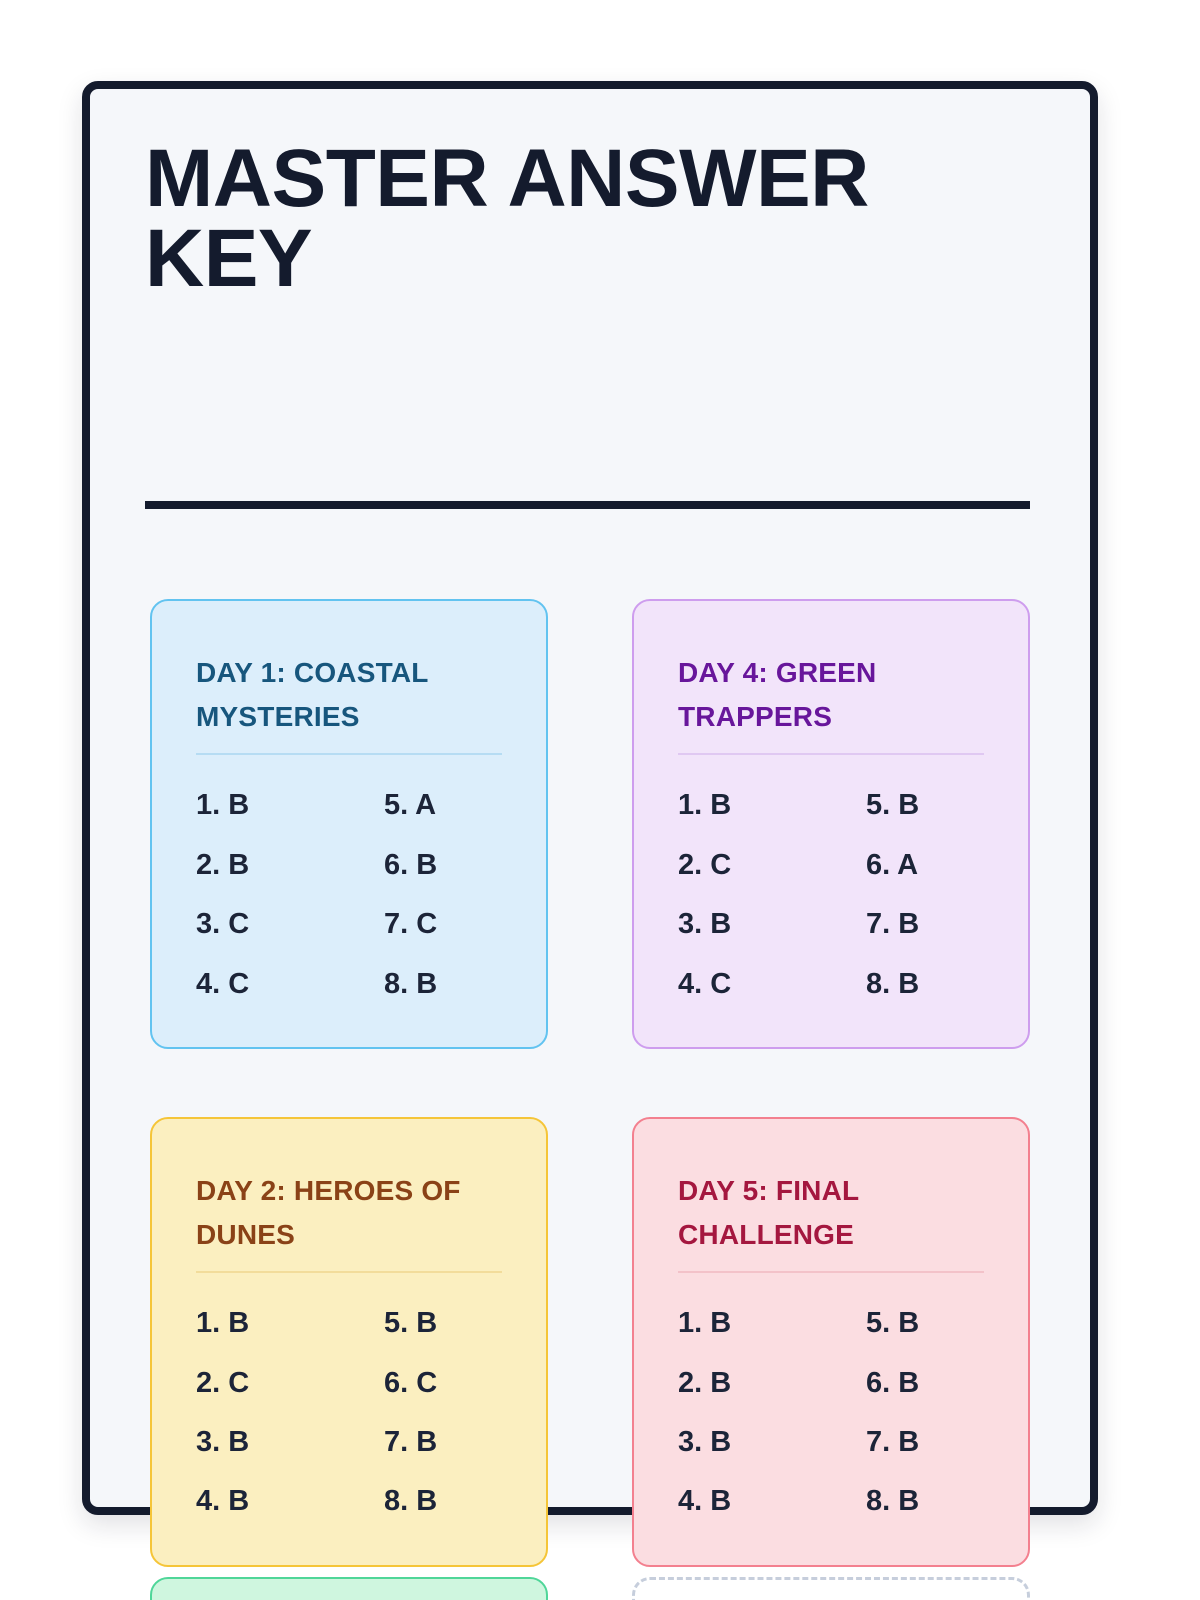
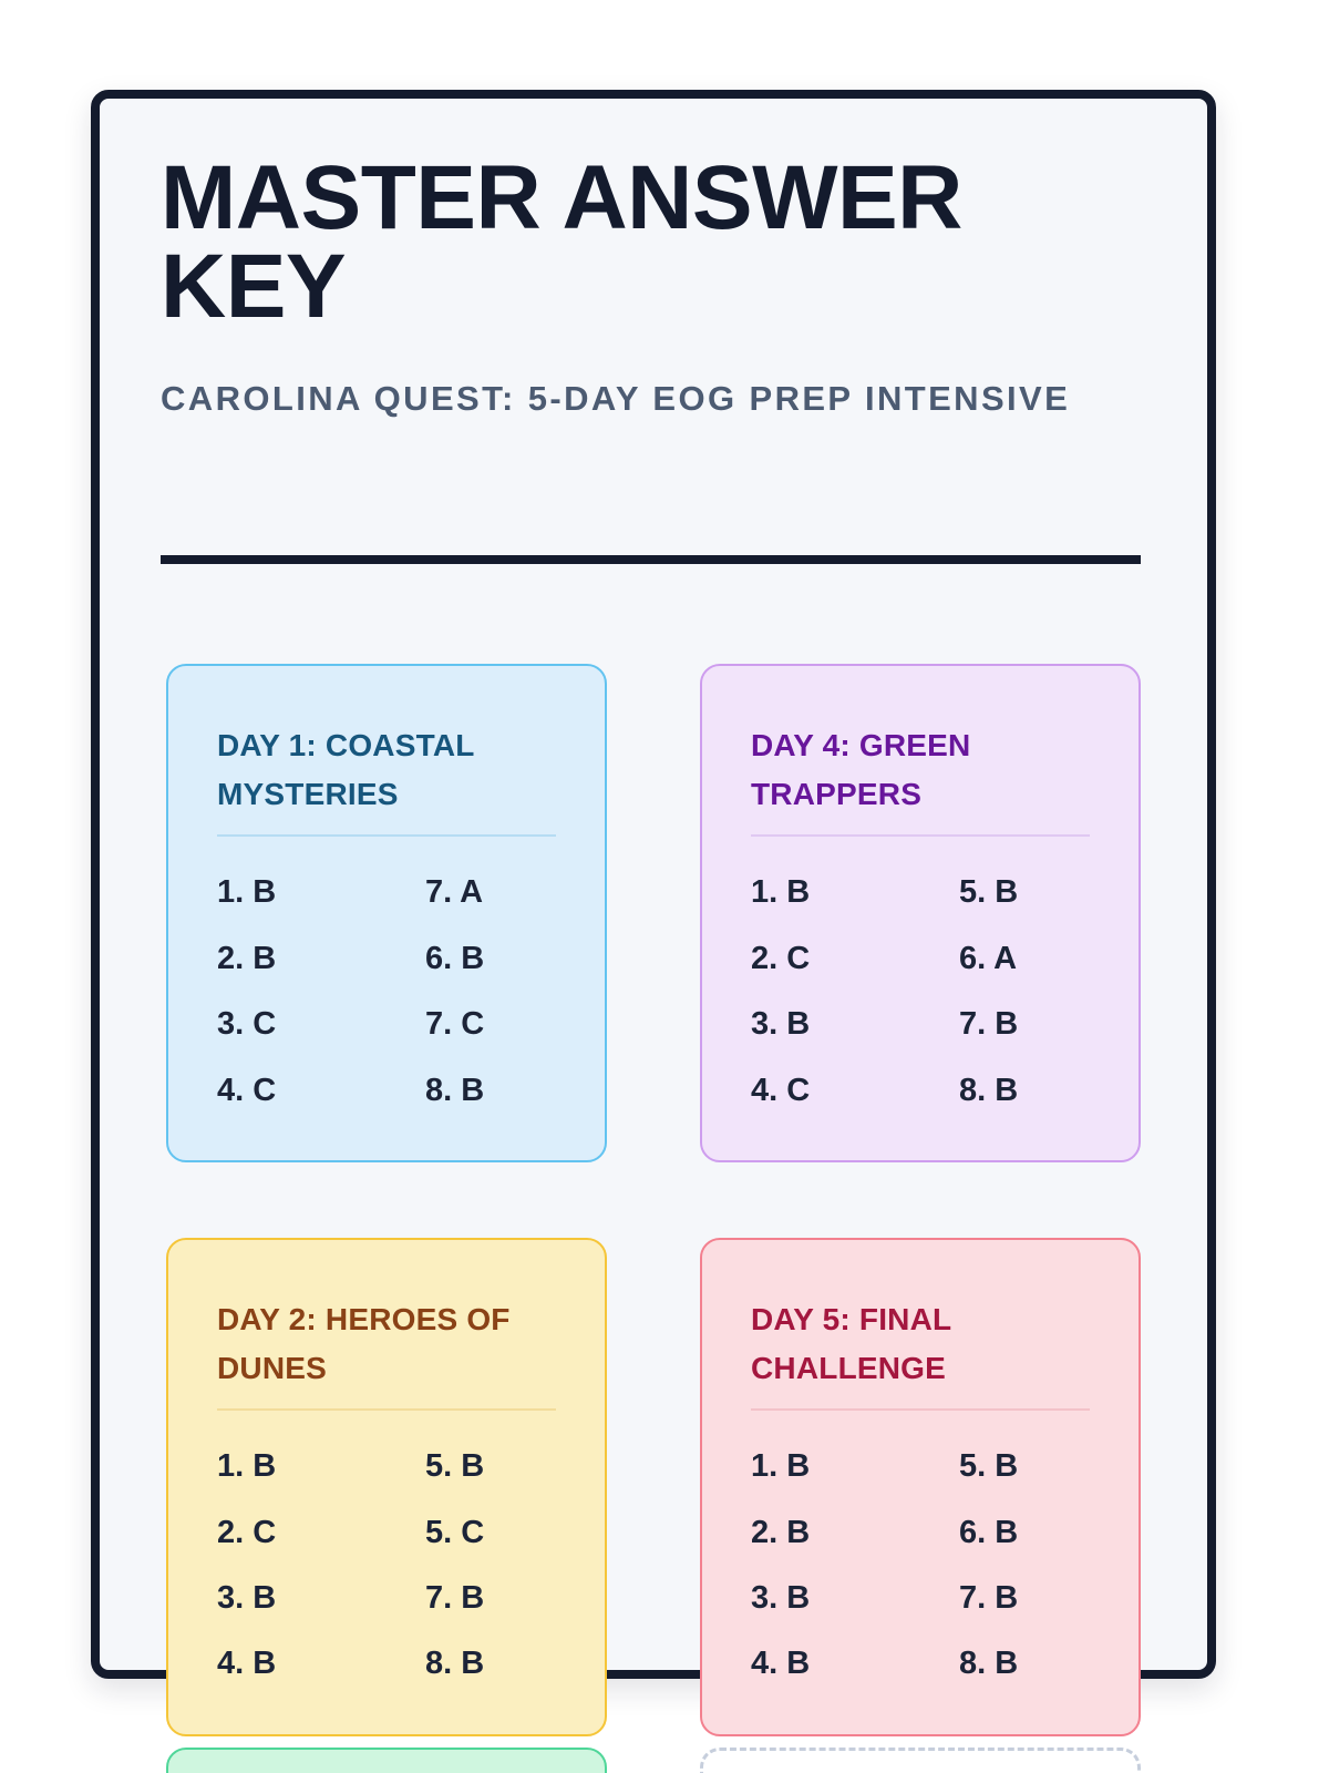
  MASTER ANSWER KEY
+ CAROLINA QUEST: 5-DAY EOG PREP INTENSIVE
  DAY 1: COASTAL MYSTERIES
  1. B
- 5. A
+ 7. A
  2. B
  6. B
  3. C
  7. C
  4. C
  8. B
  DAY 4: GREEN TRAPPERS
  1. B
  5. B
  2. C
  6. A
  3. B
  7. B
  4. C
  8. B
  DAY 2: HEROES OF DUNES
  1. B
  5. B
  2. C
- 6. C
+ 5. C
  3. B
  7. B
  4. B
  8. B
  DAY 5: FINAL CHALLENGE
  1. B
  5. B
  2. B
  6. B
  3. B
  7. B
  4. B
  8. B
